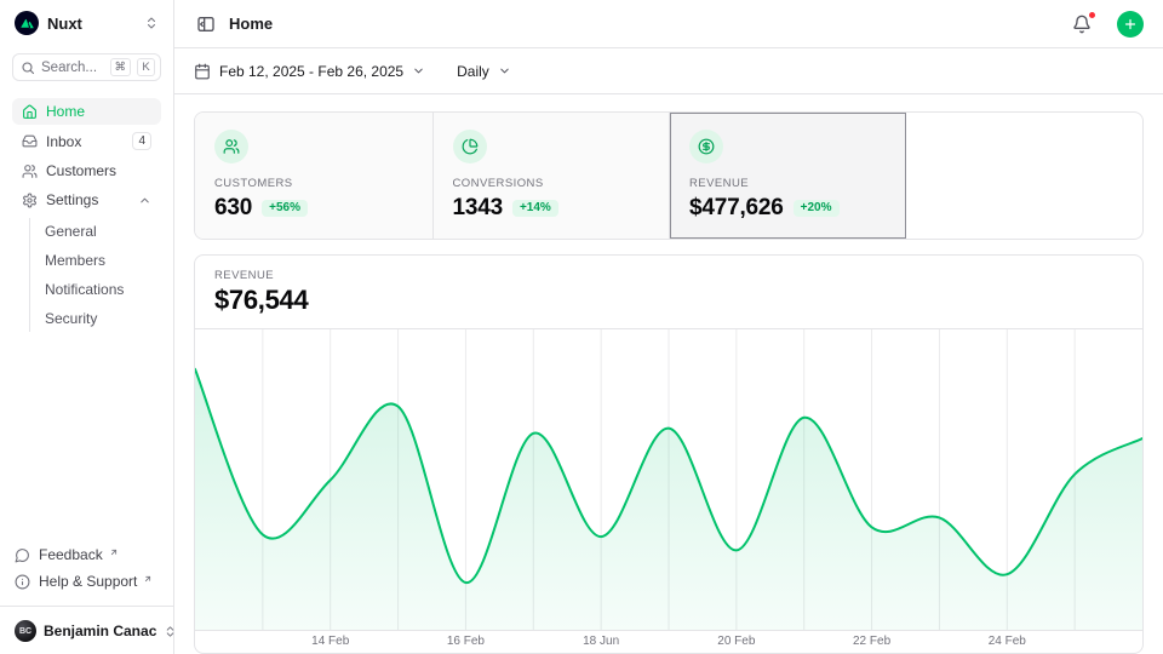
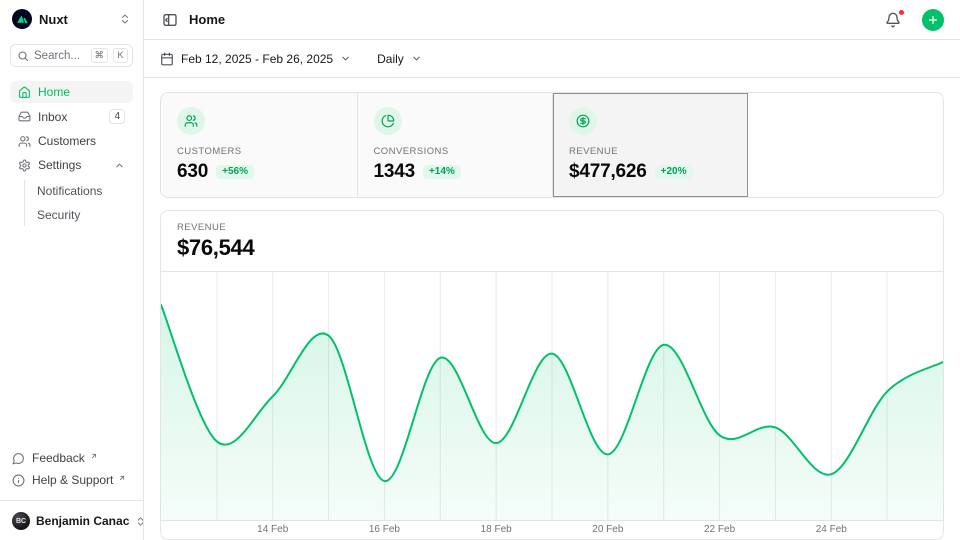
  Nuxt
  Search...
  ⌘
  K
  Home
  Inbox
  4
  Customers
  Settings
- General
- Members
  Notifications
  Security
  Feedback
  Help & Support
  Benjamin Canac
  Home
  Feb 12, 2025 - Feb 26, 2025
  Daily
  CUSTOMERS
  630
  +56%
  CONVERSIONS
  1343
  +14%
  REVENUE
  $477,626
  +20%
  REVENUE
  $76,544
  14 Feb
  16 Feb
- 18 Jun
+ 18 Feb
  20 Feb
  22 Feb
  24 Feb
